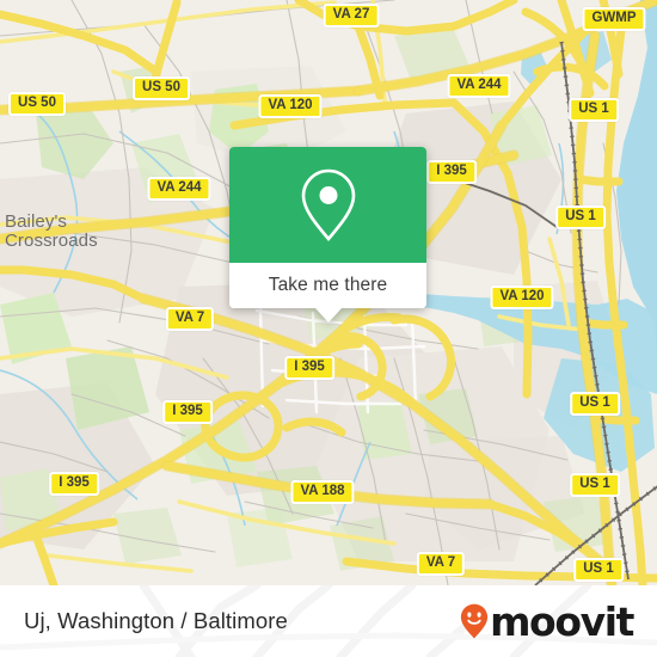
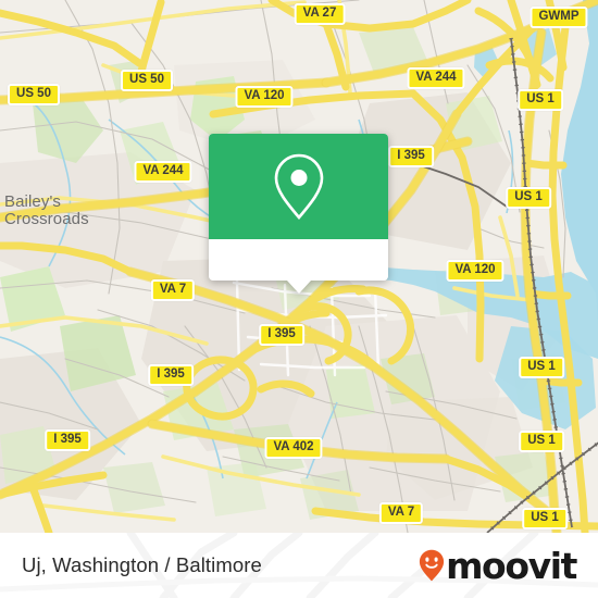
  Bailey's
  Crossroads
  VA 27
  GWMP
  US 50
  VA 244
  US 50
  VA 120
  US 1
  I 395
  VA 244
  US 1
  VA 120
  VA 7
  I 395
  I 395
  US 1
  I 395
- VA 188
+ VA 402
  US 1
  VA 7
  US 1
- Take me there
  Uj, Washington / Baltimore
  moovit
